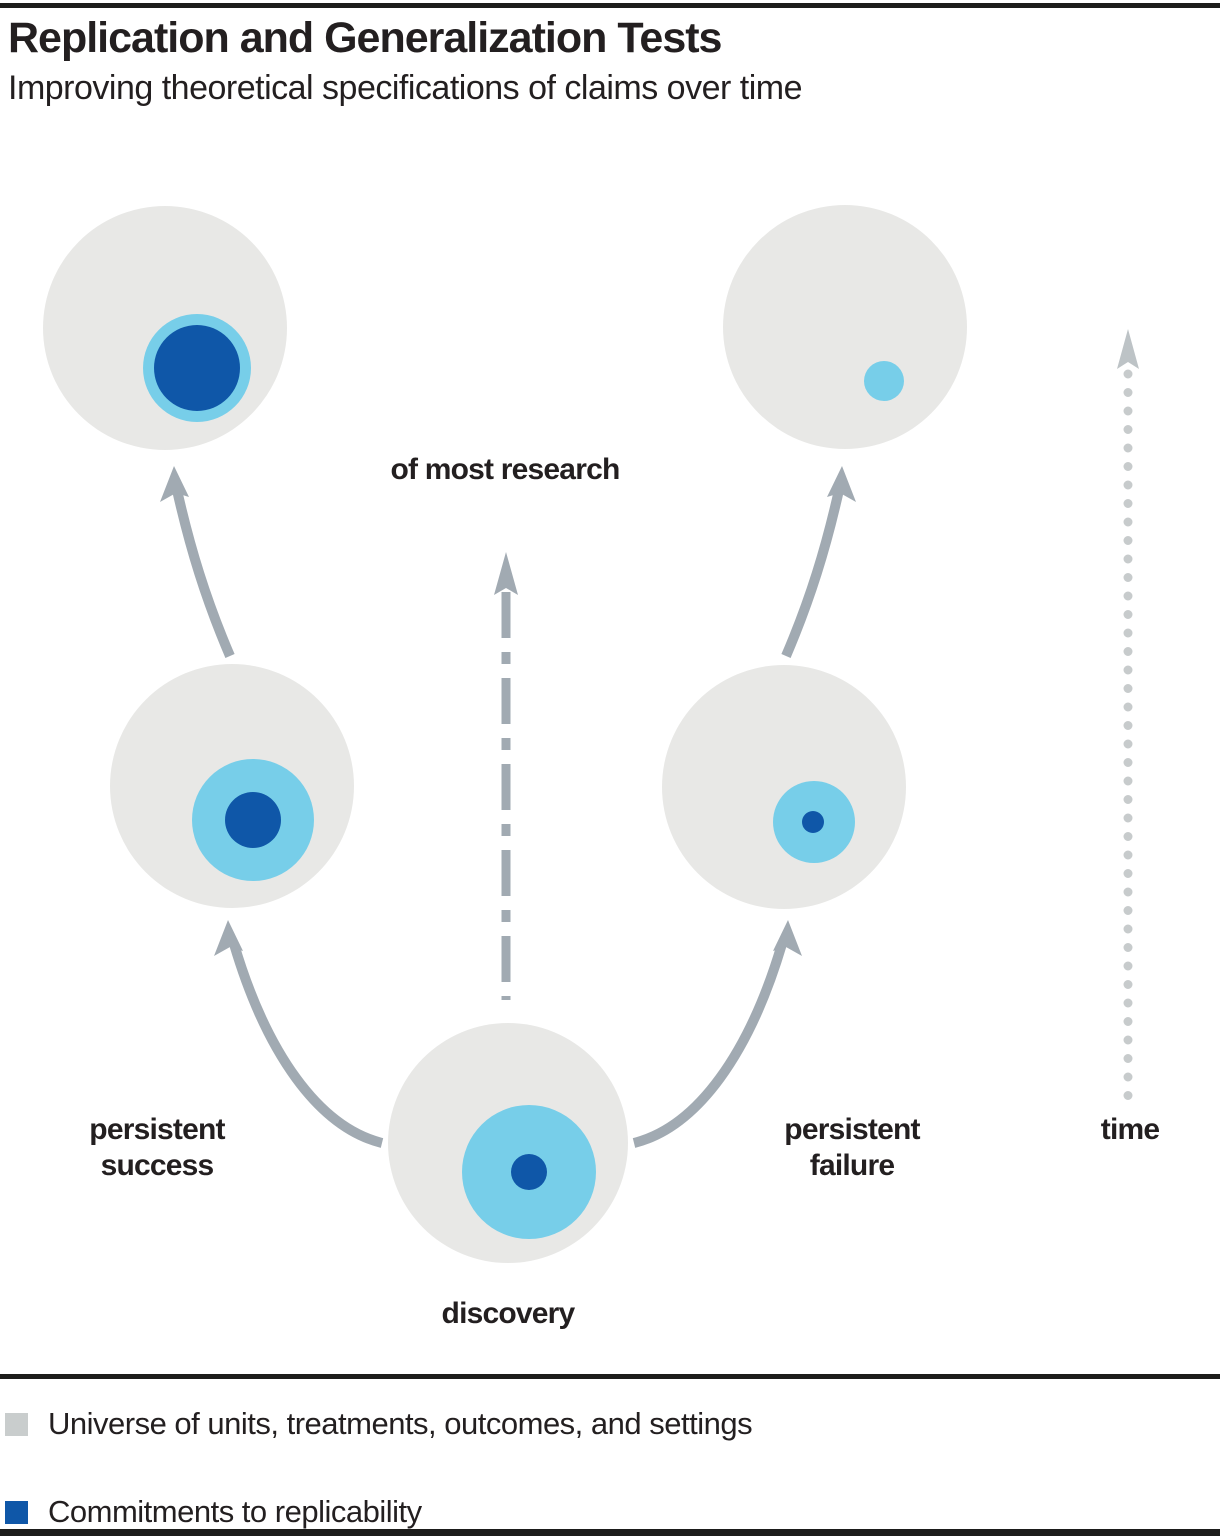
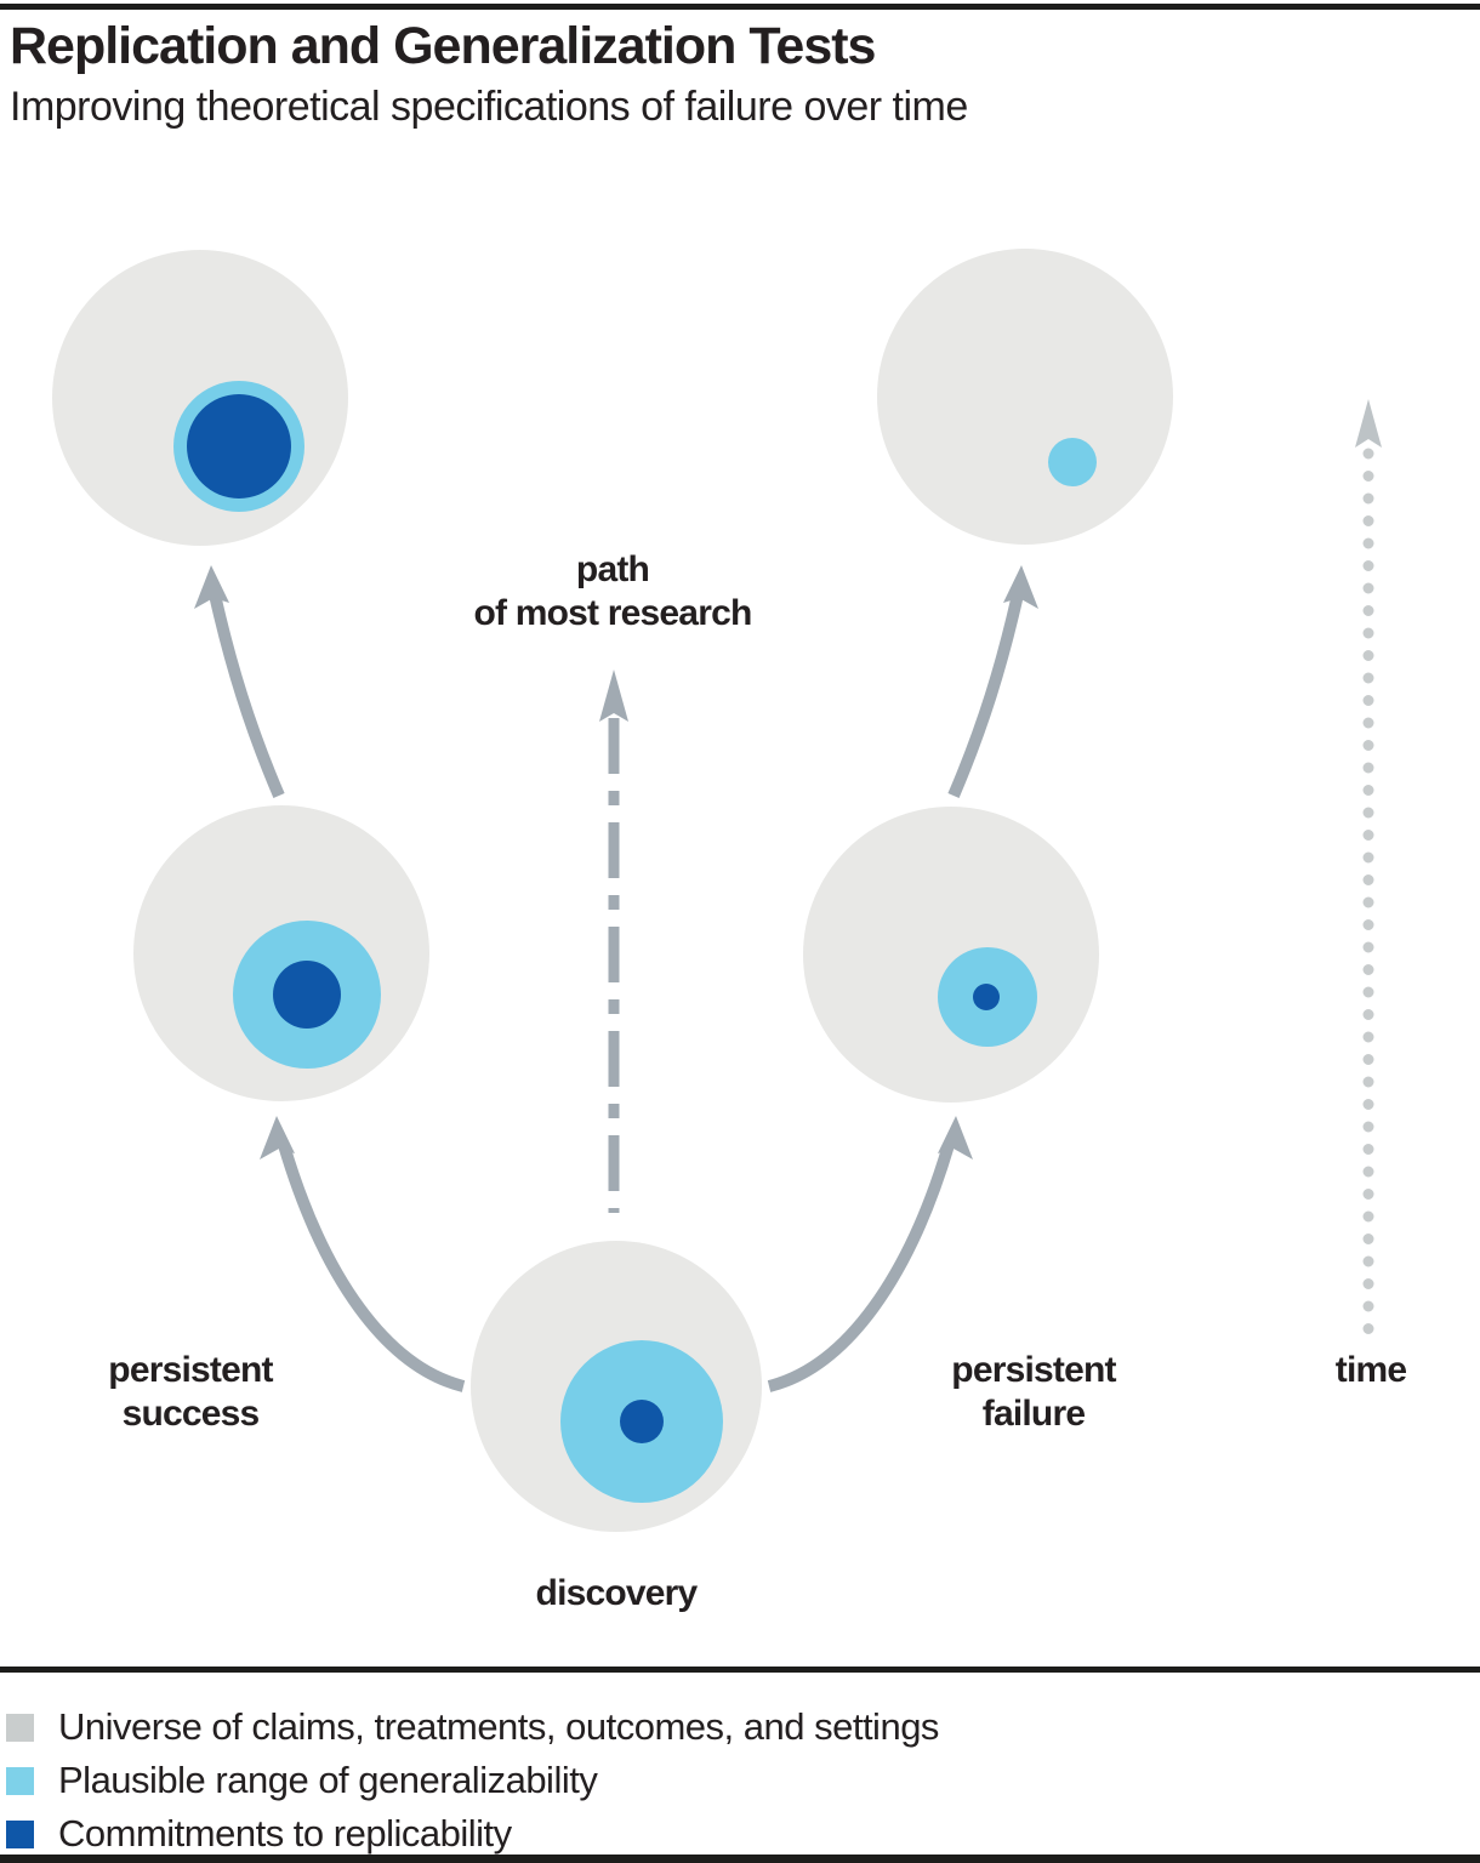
  Replication and Generalization Tests
- Improving theoretical specifications of claims over time
+ Improving theoretical specifications of failure over time
+ path
  of most research
  persistent
  success
  persistent
  failure
  time
  discovery
- Universe of units, treatments, outcomes, and settings
+ Universe of claims, treatments, outcomes, and settings
+ Plausible range of generalizability
  Commitments to replicability
